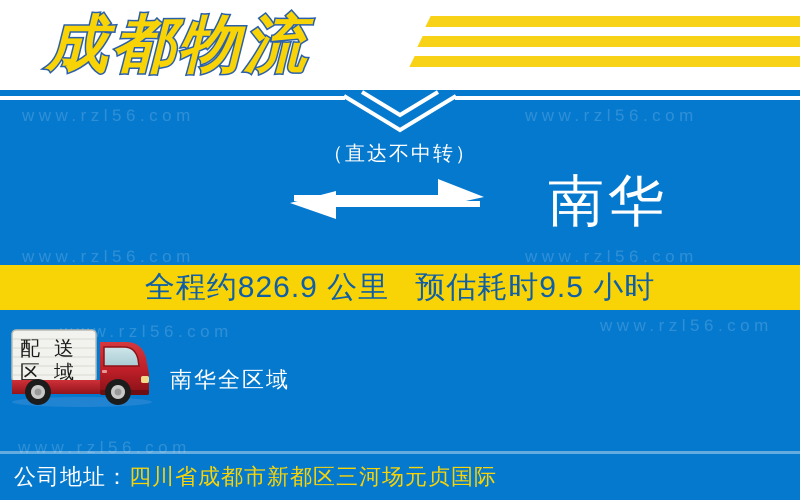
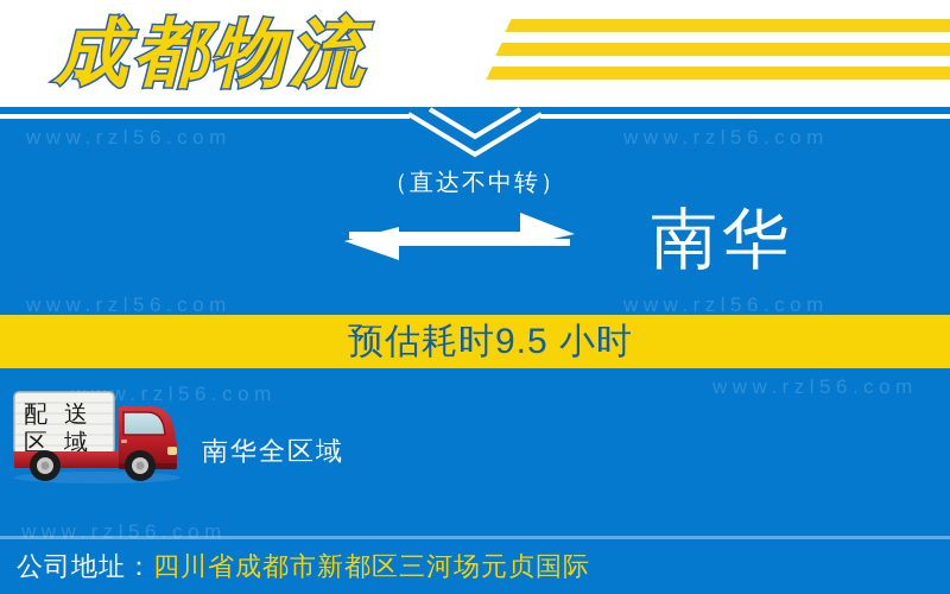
  成都物流
  www.rzl56.com
  www.rzl56.com
  www.rzl56.com
  www.rzl56.com
  w.rzl56.com
  www.rzl56.com
  www.rzl56.com
  （直达不中转）
  南华
- 全程约826.9 公里
  预估耗时9.5 小时
  配
  送
  区
  域
  南华全区域
  公司地址：四川省成都市新都区三河场元贞国际
